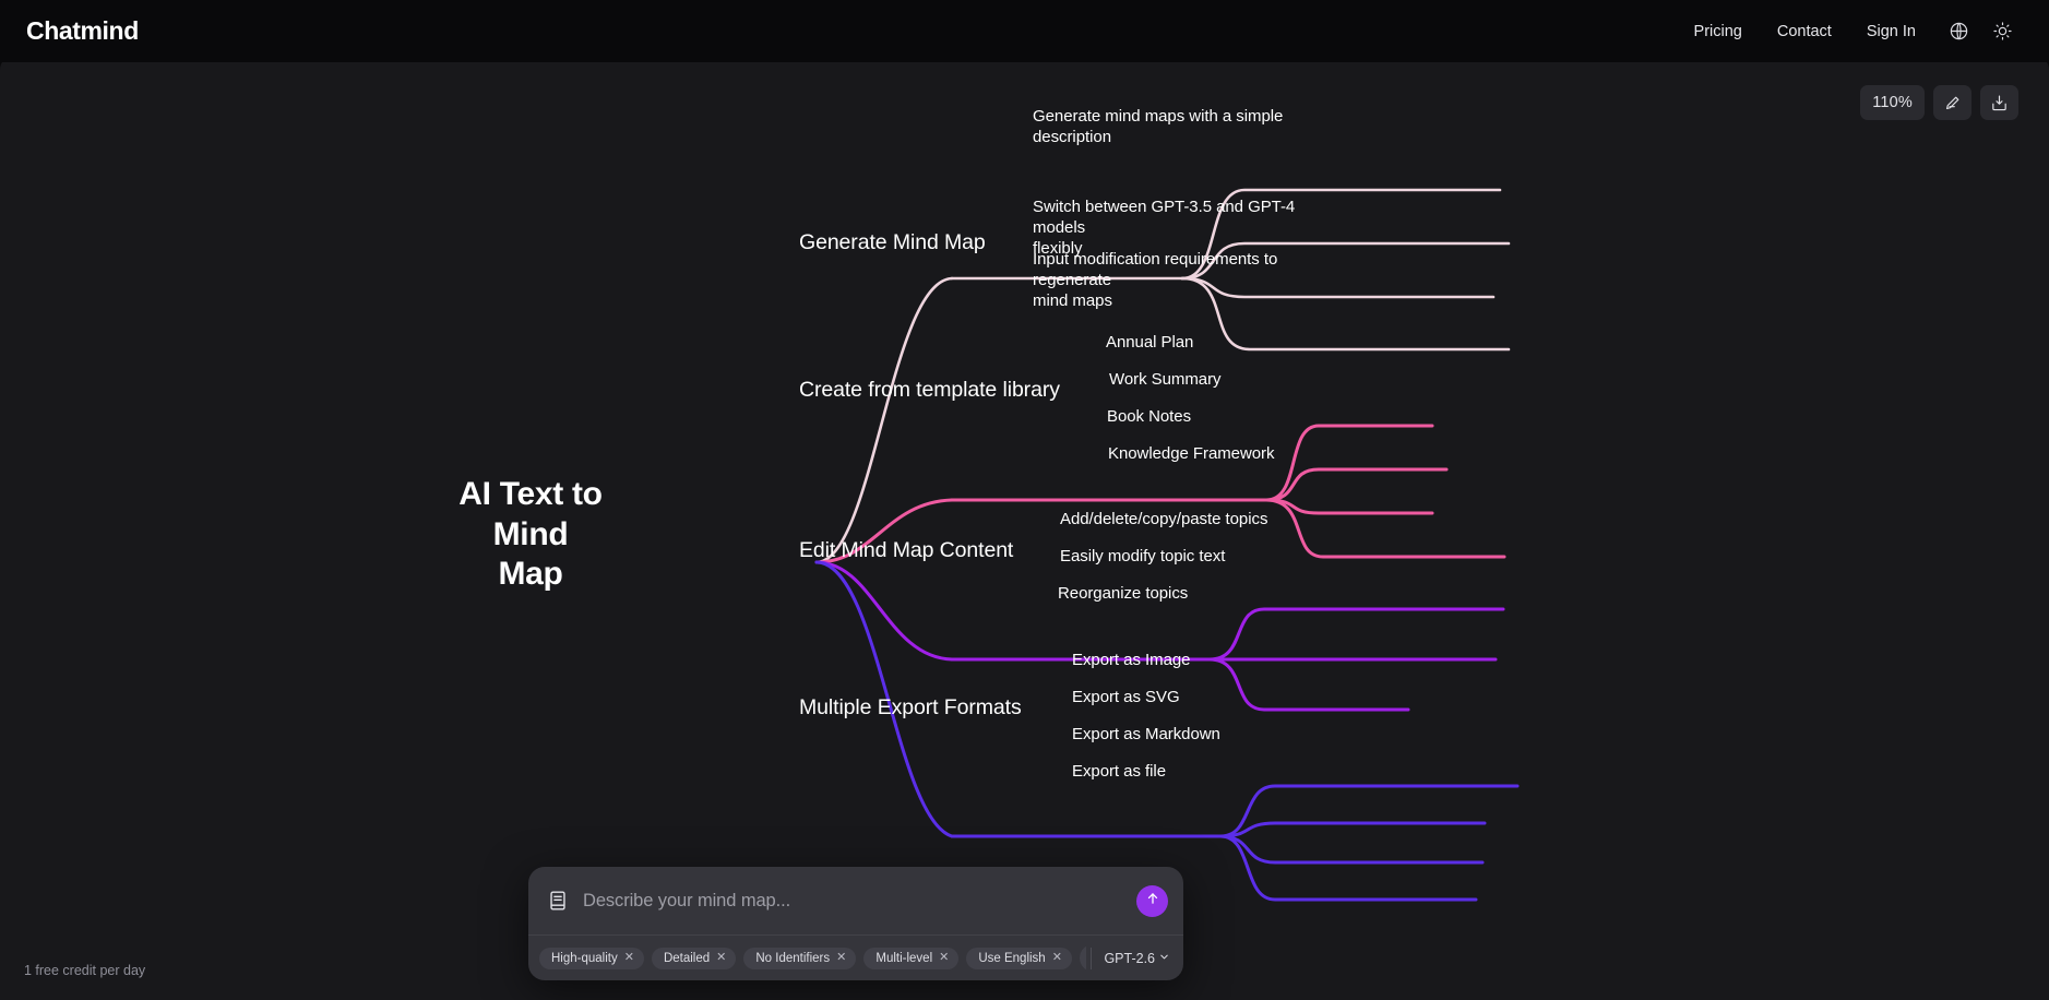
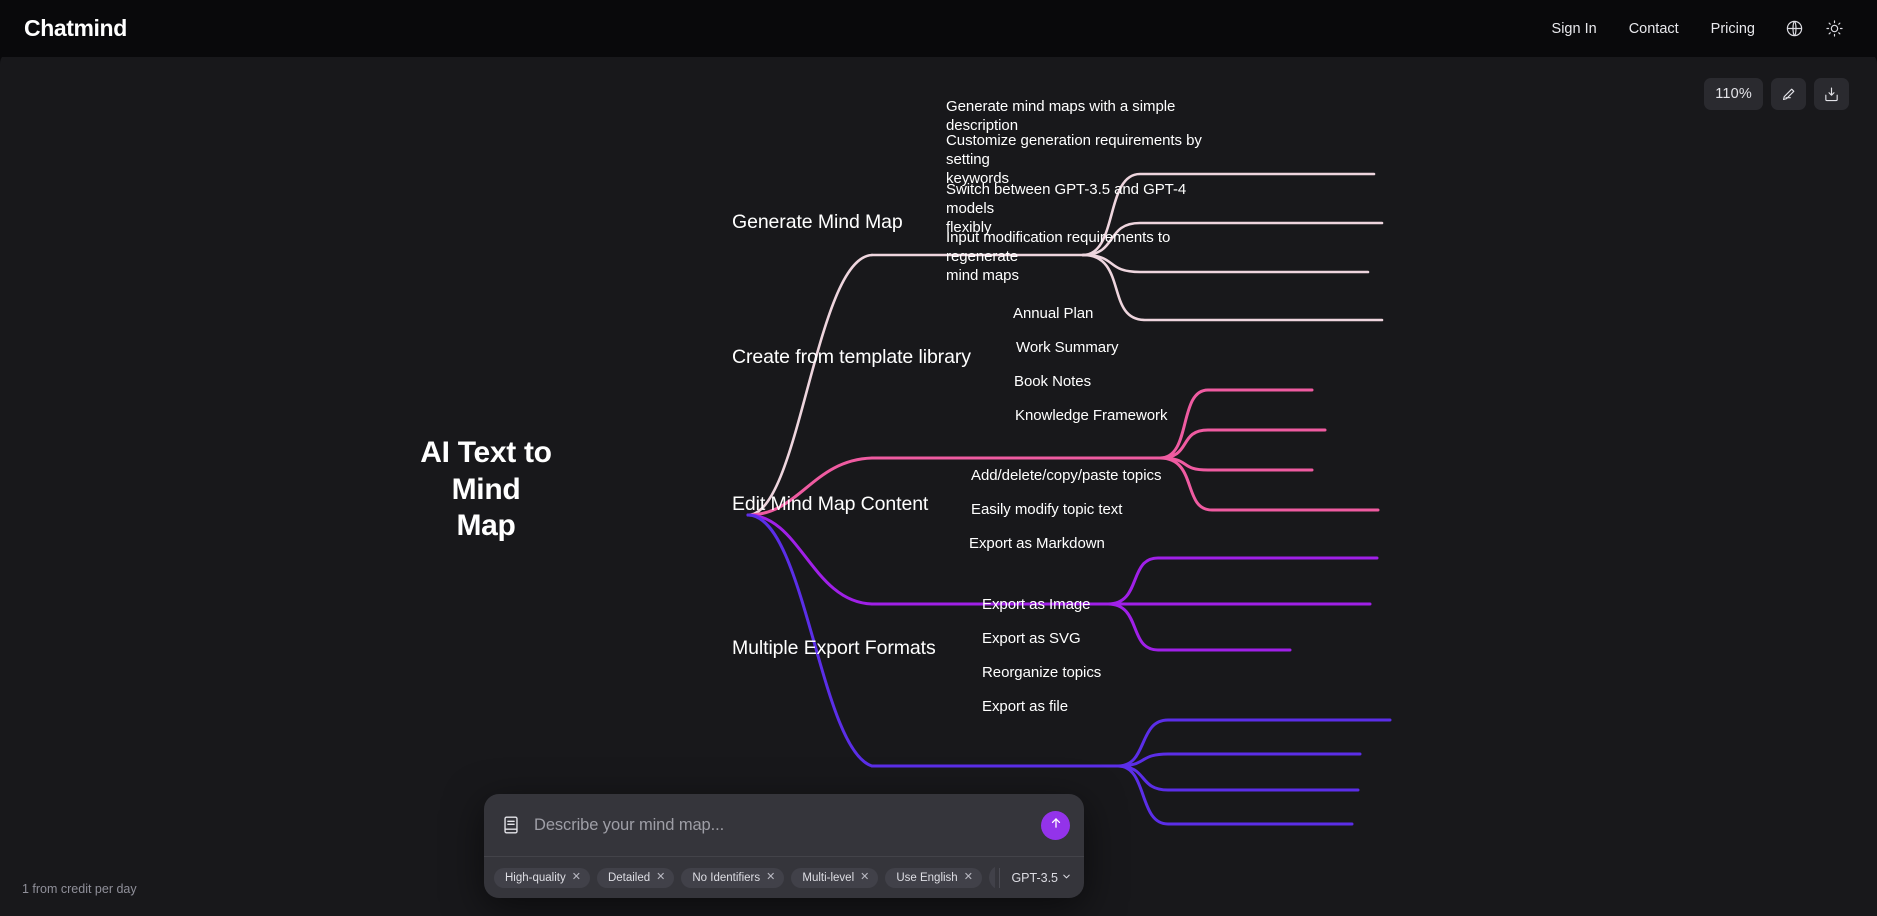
  Chatmind
- Pricing
+ Sign In
  Contact
- Sign In
+ Pricing
  110%
  AI Text to Mind
  Map
  Generate Mind Map
  Create from template library
  Edit Mind Map Content
  Multiple Export Formats
  Generate mind maps with a simple description
+ Customize generation requirements by setting
+ keywords
  Switch between GPT-3.5 and GPT-4 models
  flexibly
  Input modification requirements to regenerate
  mind maps
  Annual Plan
  Work Summary
  Book Notes
  Knowledge Framework
  Add/delete/copy/paste topics
  Easily modify topic text
- Reorganize topics
+ Export as Markdown
  Export as Image
  Export as SVG
- Export as Markdown
+ Reorganize topics
  Export as file
- 1 free credit per day
+ 1 from credit per day
  Describe your mind map...
  High-quality
  ✕
  Detailed
  ✕
  No Identifiers
  ✕
  Multi-level
  ✕
  Use English
  ✕
- GPT-2.6
+ GPT-3.5
